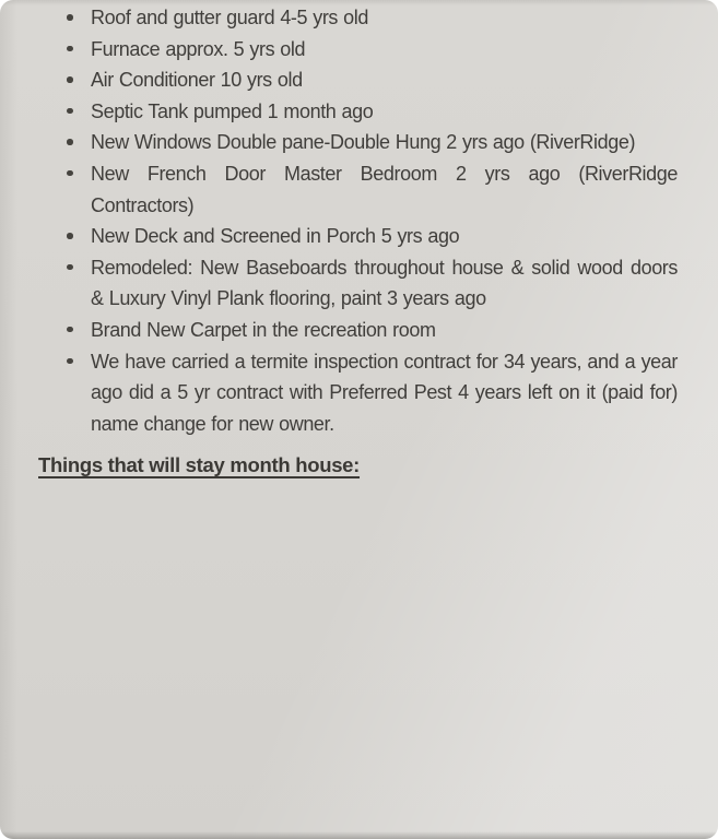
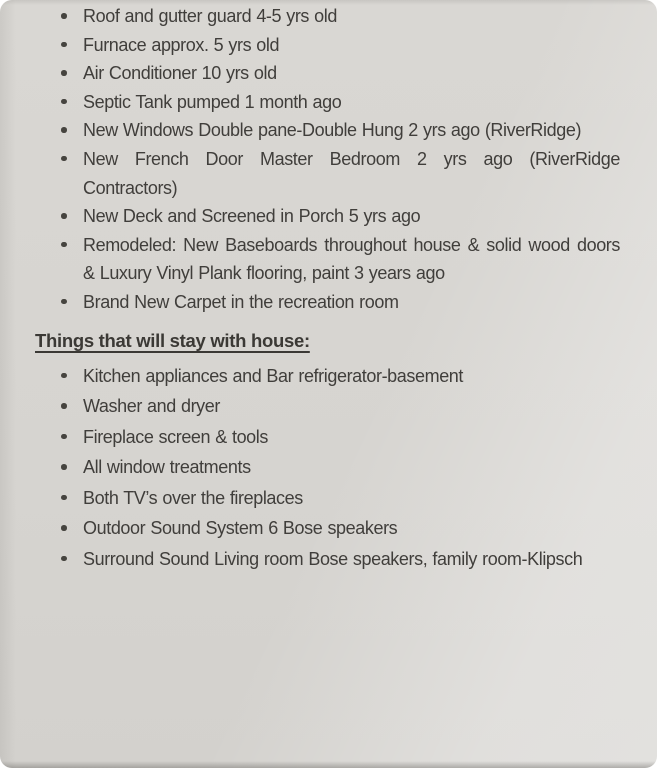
  Roof and gutter guard 4-5 yrs old
  Furnace approx. 5 yrs old
  Air Conditioner 10 yrs old
  Septic Tank pumped 1 month ago
  New Windows Double pane-Double Hung 2 yrs ago (RiverRidge)
  New French Door Master Bedroom 2 yrs ago (RiverRidge Contractors)
  New Deck and Screened in Porch 5 yrs ago
  Remodeled: New Baseboards throughout house & solid wood doors & Luxury Vinyl Plank flooring, paint 3 years ago
  Brand New Carpet in the recreation room
- We have carried a termite inspection contract for 34 years, and a year ago did a 5 yr contract with Preferred Pest 4 years left on it (paid for) name change for new owner.
- Things that will stay month house:
+ Things that will stay with house:
+ Kitchen appliances and Bar refrigerator-basement
+ Washer and dryer
+ Fireplace screen & tools
+ All window treatments
+ Both TV’s over the fireplaces
+ Outdoor Sound System 6 Bose speakers
+ Surround Sound Living room Bose speakers, family room-Klipsch
